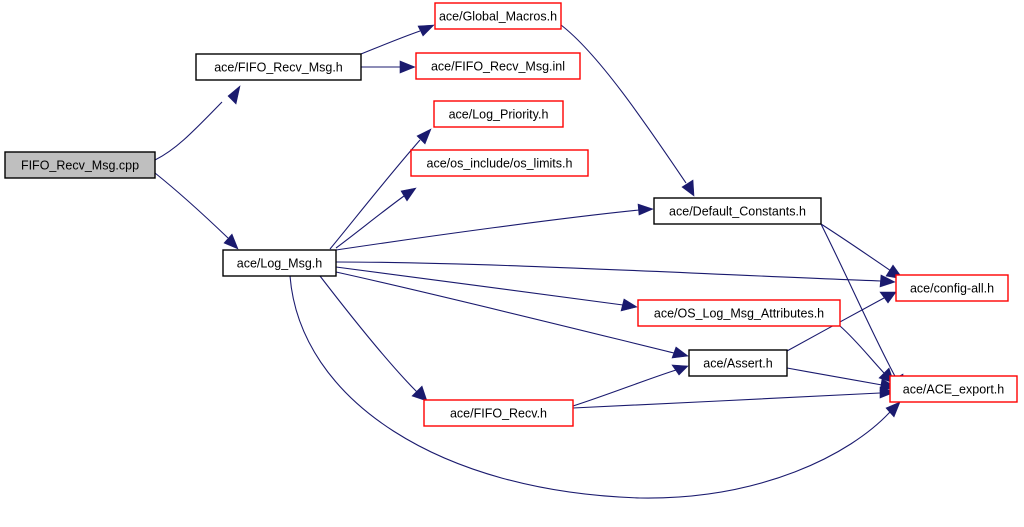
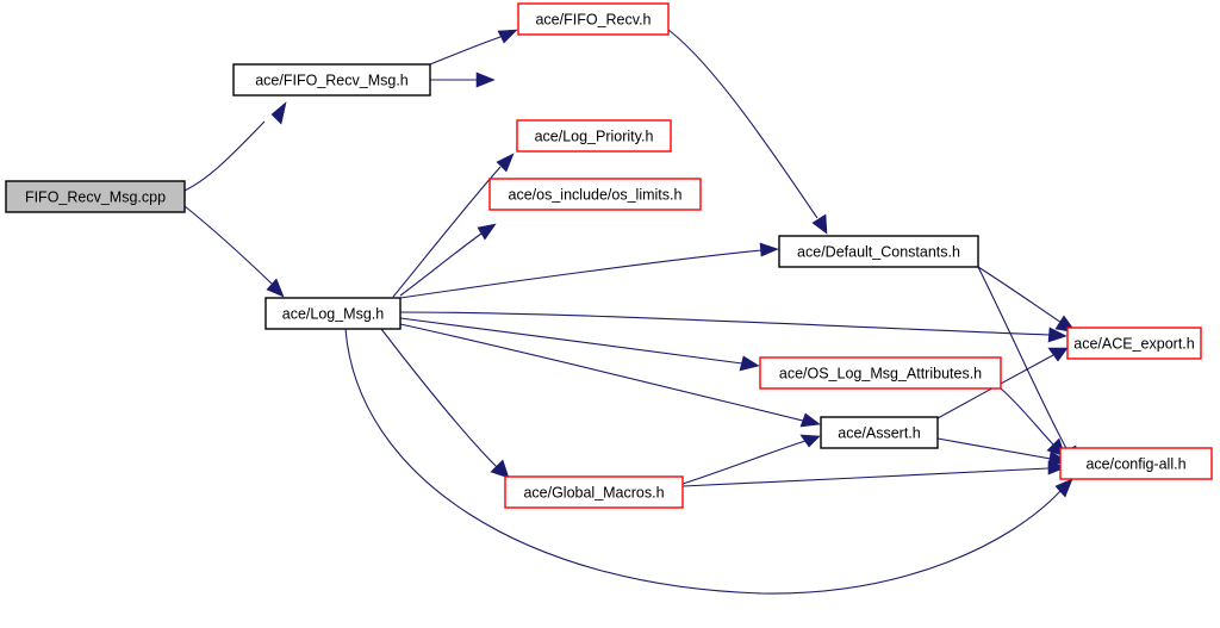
  FIFO_Recv_Msg.cpp
  ace/FIFO_Recv_Msg.h
- ace/Global_Macros.h
+ ace/FIFO_Recv.h
- ace/FIFO_Recv_Msg.inl
  ace/Log_Priority.h
  ace/os_include/os_limits.h
  ace/Log_Msg.h
  ace/Default_Constants.h
- ace/config-all.h
+ ace/ACE_export.h
  ace/OS_Log_Msg_Attributes.h
  ace/Assert.h
- ace/ACE_export.h
+ ace/config-all.h
- ace/FIFO_Recv.h
+ ace/Global_Macros.h
